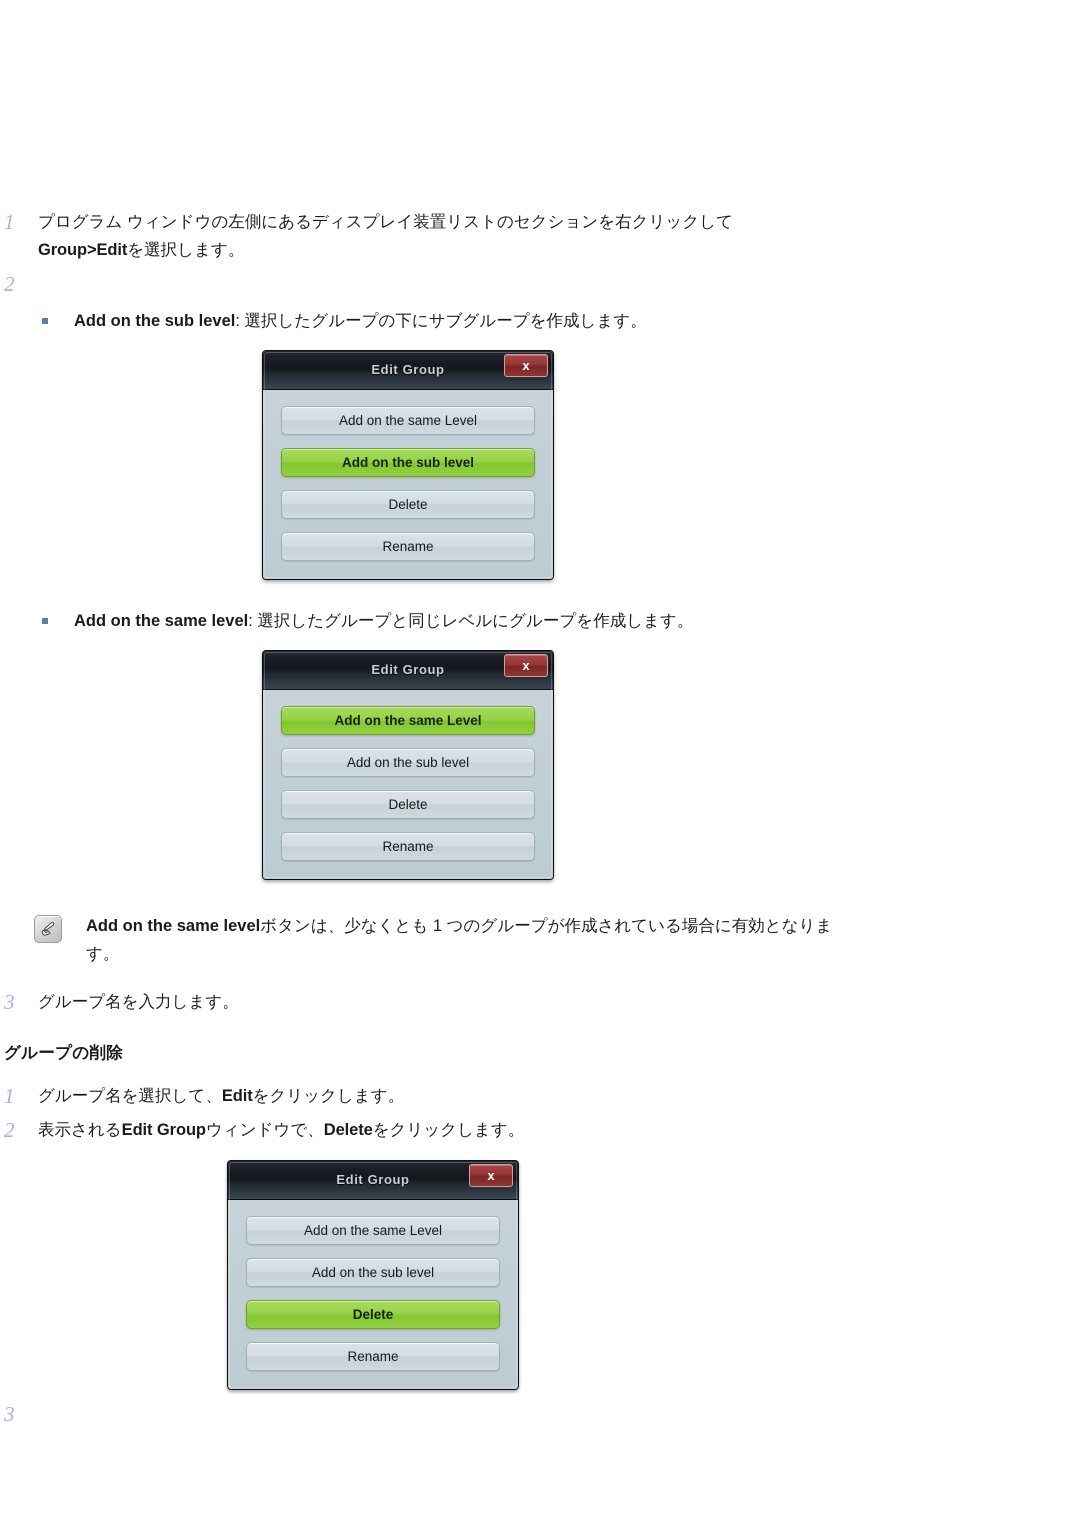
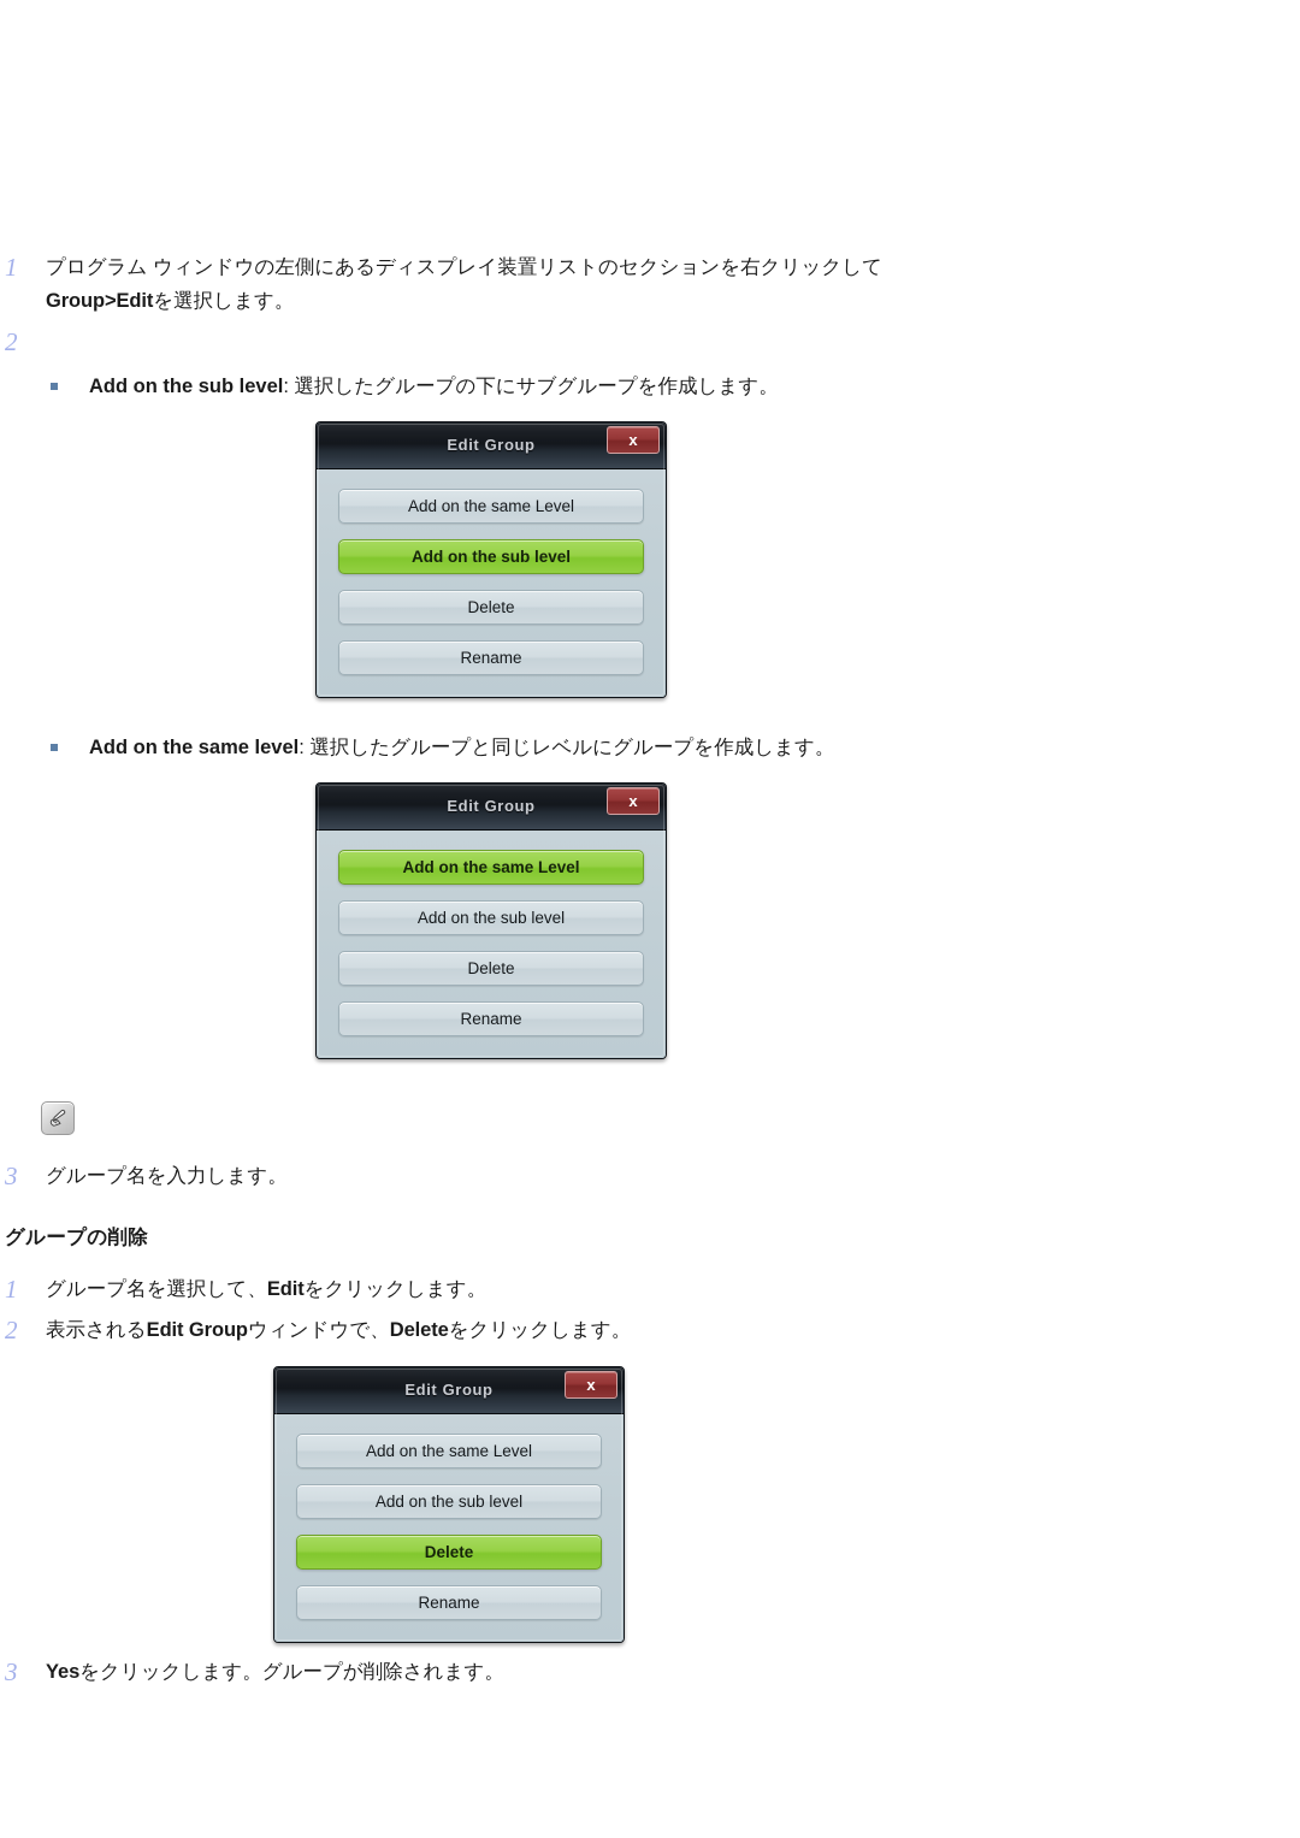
  1
  プログラム ウィンドウの左側にあるディスプレイ装置リストのセクションを右クリックして
  Group>Editを選択します。
  2
  Add on the sub level: 選択したグループの下にサブグループを作成します。
  Edit Group
  x
  Add on the same Level
  Add on the sub level
  Delete
  Rename
  Add on the same level: 選択したグループと同じレベルにグループを作成します。
  Edit Group
  x
  Add on the same Level
  Add on the sub level
  Delete
  Rename
- Add on the same levelボタンは、少なくとも 1 つのグループが作成されている場合に有効となります。
  3
  グループ名を入力します。
  グループの削除
  1
  グループ名を選択して、Editをクリックします。
  2
  表示されるEdit Groupウィンドウで、Deleteをクリックします。
  Edit Group
  x
  Add on the same Level
  Add on the sub level
  Delete
  Rename
  3
+ Yesをクリックします。グループが削除されます。
